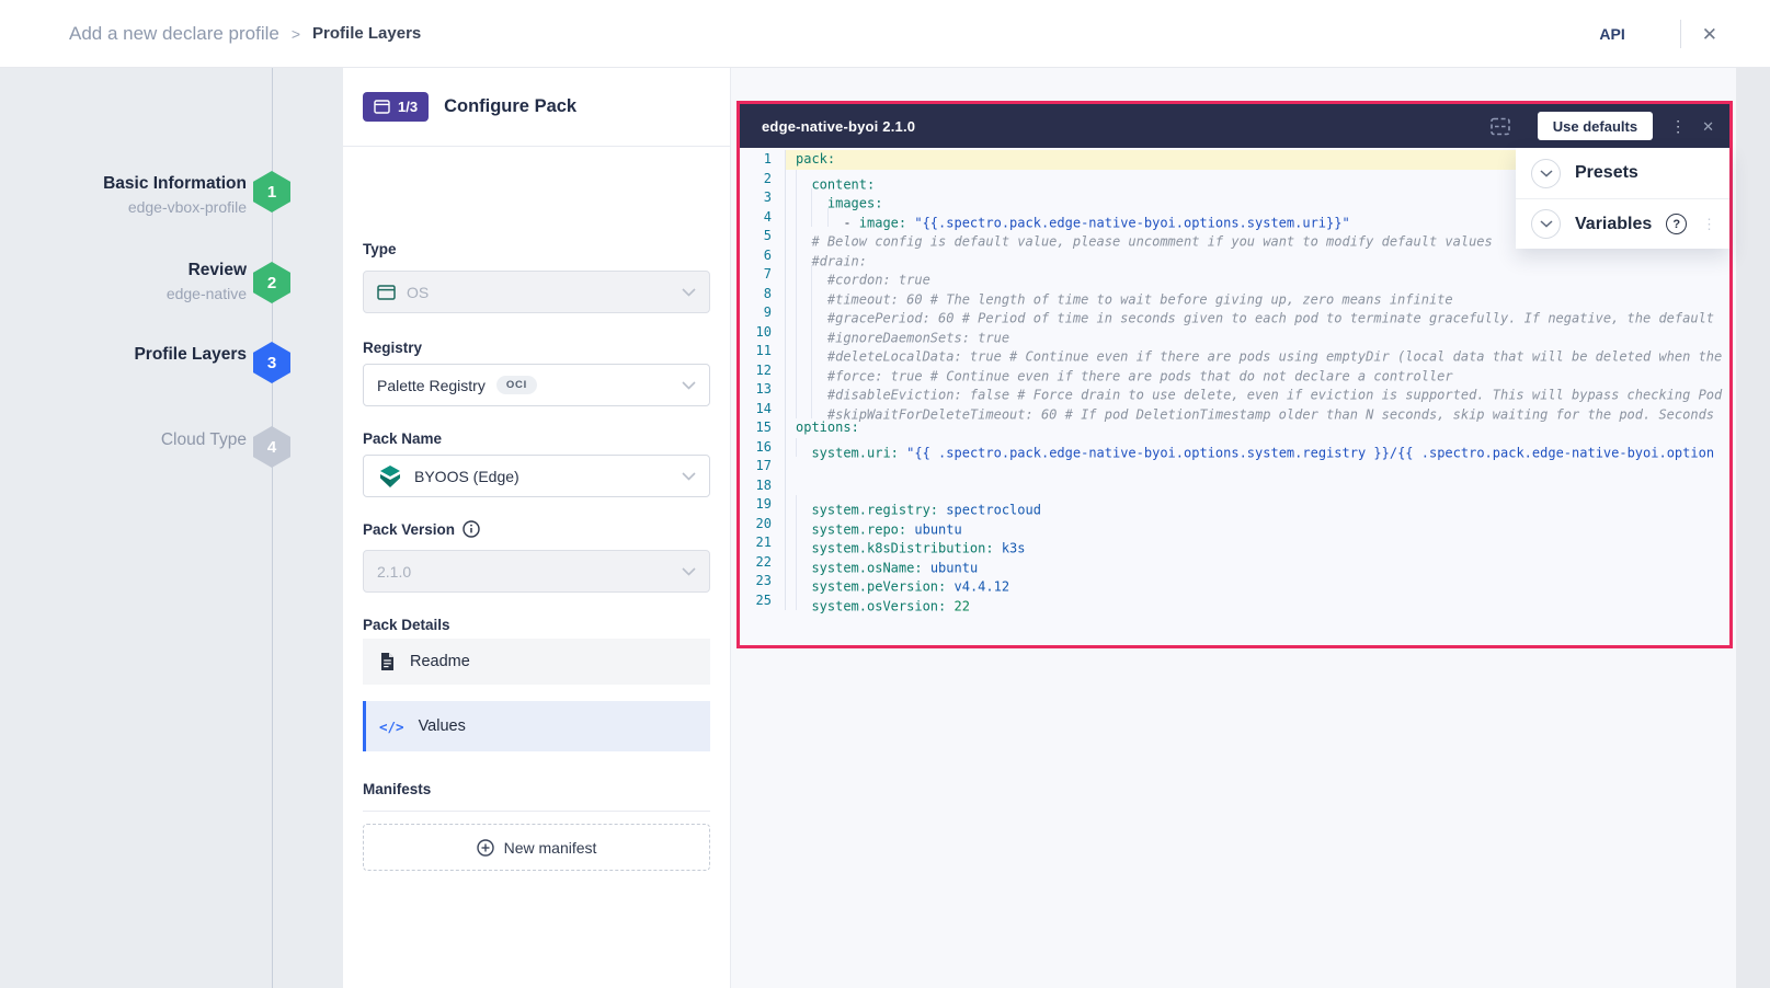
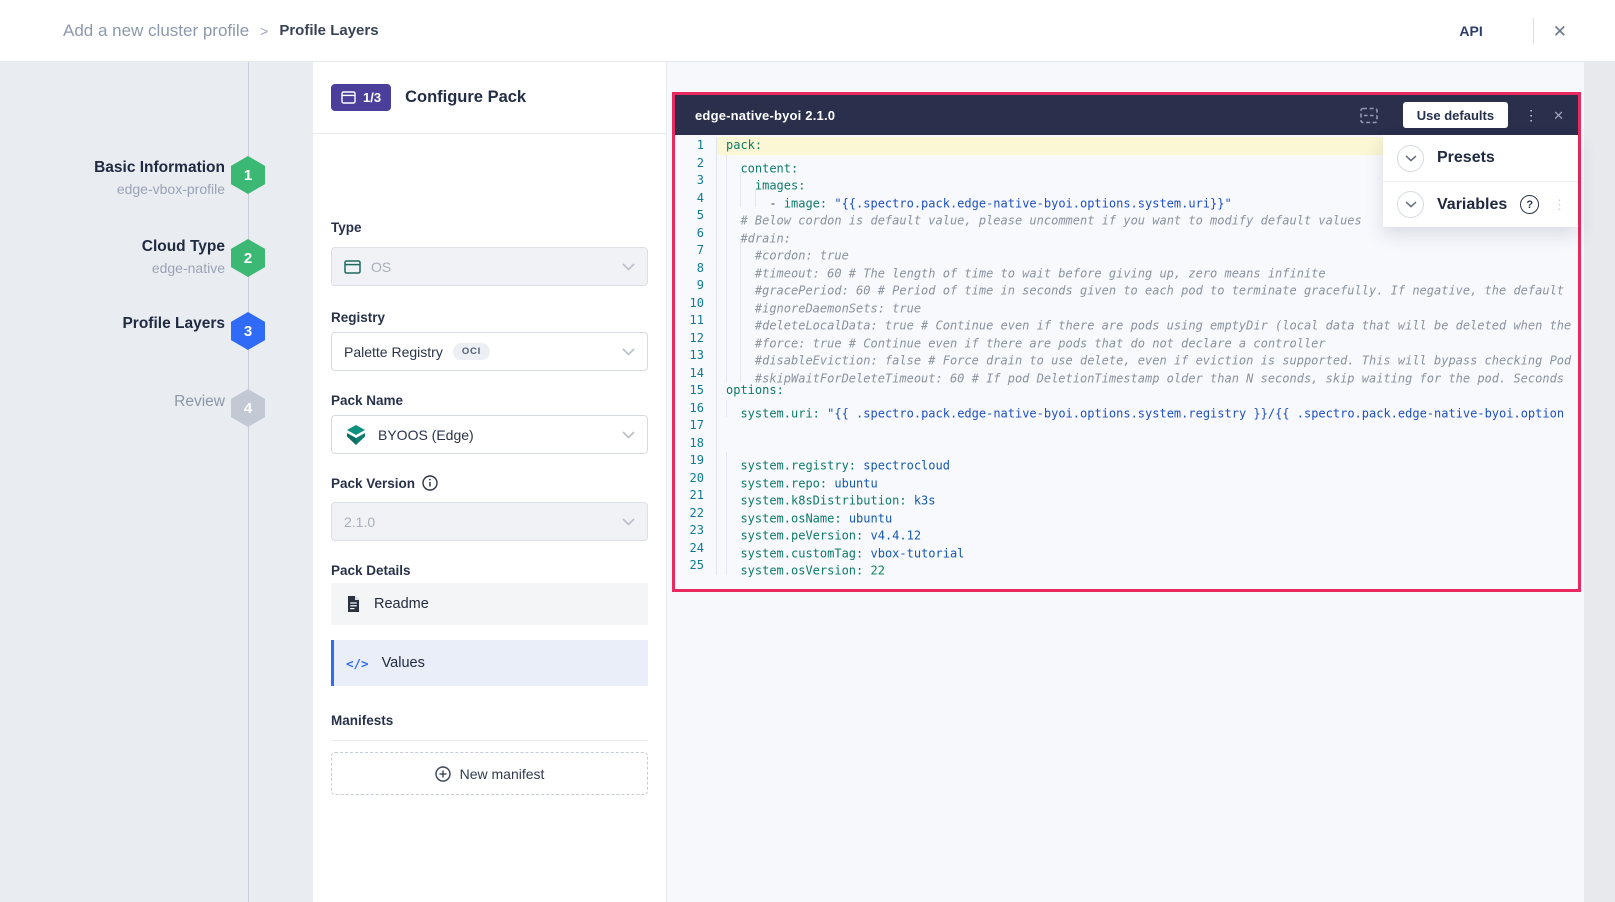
- Add a new declare profile
+ Add a new cluster profile
  >
  Profile Layers
  API
  ✕
  1
  Basic Information
  edge-vbox-profile
  2
- Review
+ Cloud Type
  edge-native
  3
  Profile Layers
  4
- Cloud Type
+ Review
  1/3
  Configure Pack
  Type
  OS
  Registry
  Palette Registry
  OCI
  Pack Name
  BYOOS (Edge)
  Pack Version
  2.1.0
  Pack Details
  Readme
  </>
  Values
  Manifests
  New manifest
  edge-native-byoi 2.1.0
  Use defaults
  ⋮
  ✕
  1
  pack:
  2
  content:
  3
  images:
  4
  - image: "{{.spectro.pack.edge-native-byoi.options.system.uri}}"
  5
- # Below config is default value, please uncomment if you want to modify default values
+ # Below cordon is default value, please uncomment if you want to modify default values
  6
  #drain:
  7
  #cordon: true
  8
  #timeout: 60 # The length of time to wait before giving up, zero means infinite
  9
  #gracePeriod: 60 # Period of time in seconds given to each pod to terminate gracefully. If negative, the default
  10
  #ignoreDaemonSets: true
  11
  #deleteLocalData: true # Continue even if there are pods using emptyDir (local data that will be deleted when the
  12
  #force: true # Continue even if there are pods that do not declare a controller
  13
  #disableEviction: false # Force drain to use delete, even if eviction is supported. This will bypass checking Pod
  14
  #skipWaitForDeleteTimeout: 60 # If pod DeletionTimestamp older than N seconds, skip waiting for the pod. Seconds
  15
  options:
  16
  system.uri: "{{ .spectro.pack.edge-native-byoi.options.system.registry }}/{{ .spectro.pack.edge-native-byoi.option
  17
  18
  19
  system.registry: spectrocloud
  20
  system.repo: ubuntu
  21
  system.k8sDistribution: k3s
  22
  system.osName: ubuntu
  23
  system.peVersion: v4.4.12
+ 24
+ system.customTag: vbox-tutorial
  25
  system.osVersion: 22
  Presets
  Variables
  ?
  ⋮
